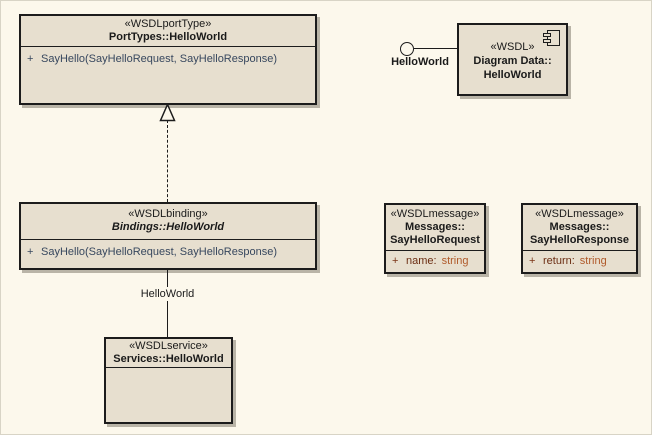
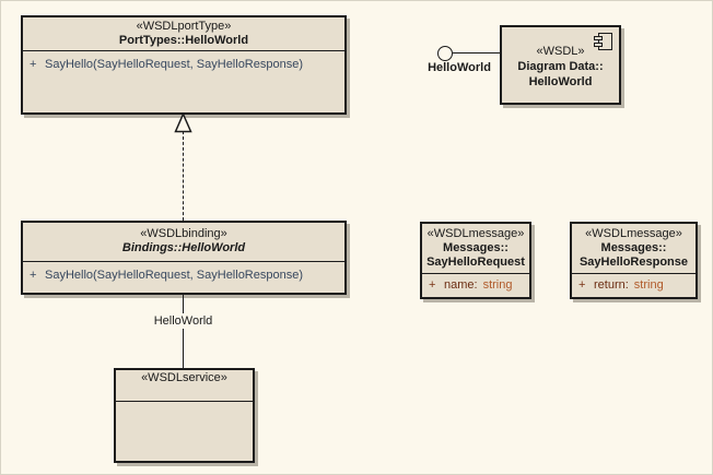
  «WSDLportType»
  PortTypes::HelloWorld
  +
  SayHello(SayHelloRequest, SayHelloResponse)
  «WSDL»
  Diagram Data::
  HelloWorld
  HelloWorld
  «WSDLbinding»
  Bindings::HelloWorld
  +
  SayHello(SayHelloRequest, SayHelloResponse)
  «WSDLmessage»
  Messages::
  SayHelloRequest
  +
  name:
  string
  «WSDLmessage»
  Messages::
  SayHelloResponse
  +
  return:
  string
  HelloWorld
  «WSDLservice»
- Services::HelloWorld
